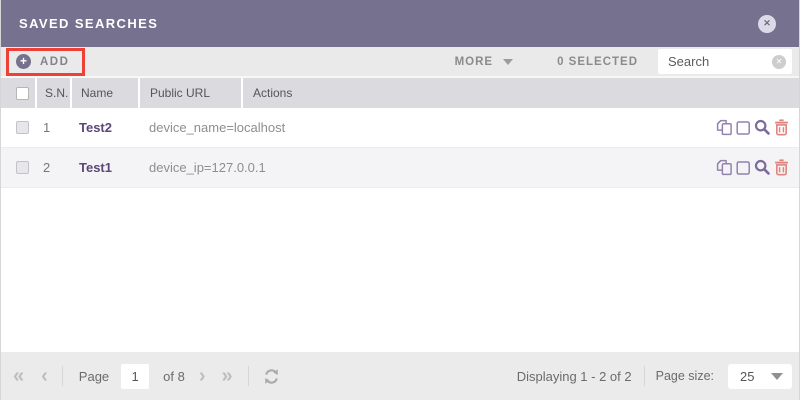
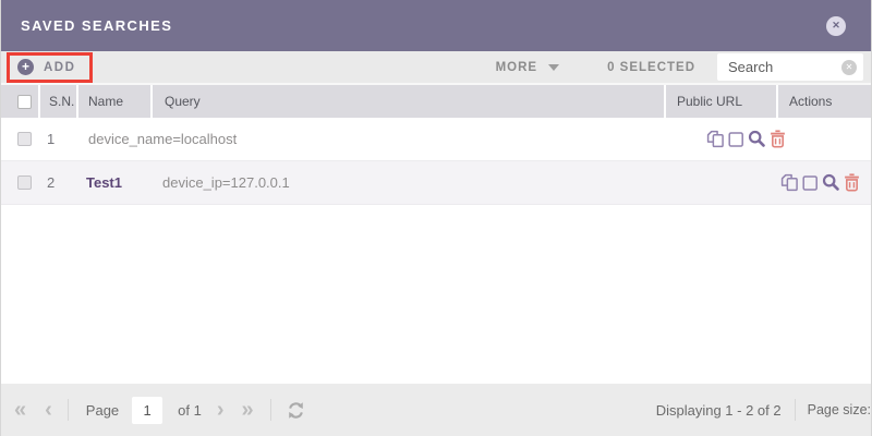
  SAVED SEARCHES
  ✕
  +
  ADD
  MORE
  0 SELECTED
  Search
  ✕
  S.N.
  Name
+ Query
  Public URL
  Actions
  1
- Test2
  device_name=localhost
  2
  Test1
  device_ip=127.0.0.1
  «
  ‹
  Page
  1
- of 8
+ of 1
  ›
  »
  Displaying 1 - 2 of 2
  Page size:
- 25
